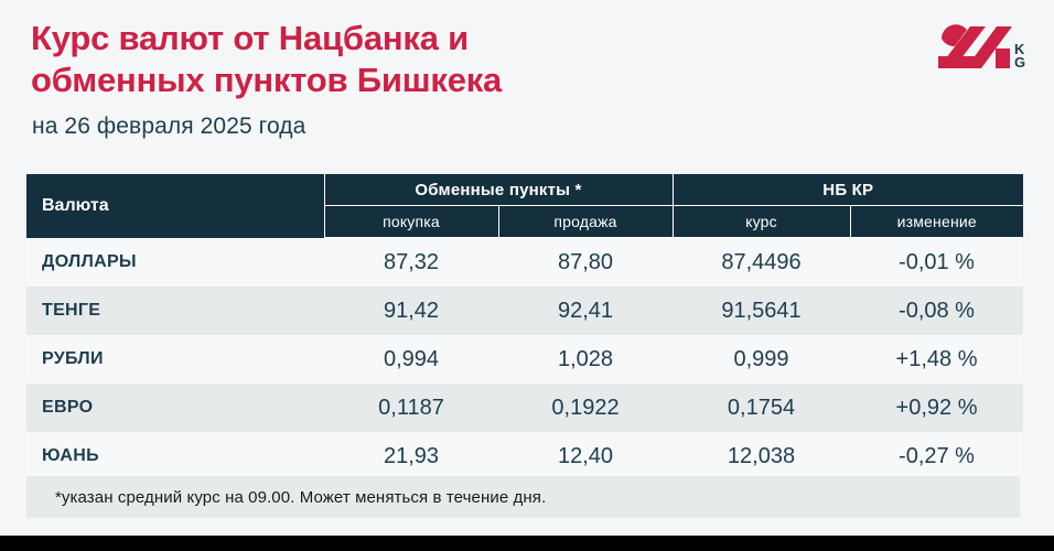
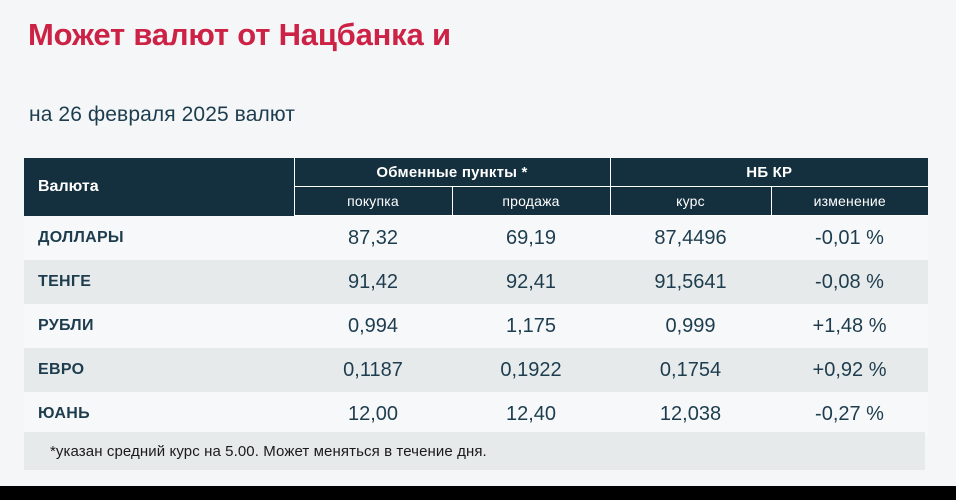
- Курс валют от Нацбанка и
+ Может валют от Нацбанка и
- обменных пунктов Бишкека
- на 26 февраля 2025 года
+ на 26 февраля 2025 валют
- K
- G
  Валюта	Обменные пункты *	НБ КР
  покупка	продажа	курс	изменение
- ДОЛЛАРЫ	87,32	87,80	87,4496	-0,01 %
+ ДОЛЛАРЫ	87,32	69,19	87,4496	-0,01 %
  ТЕНГЕ	91,42	92,41	91,5641	-0,08 %
- РУБЛИ	0,994	1,028	0,999	+1,48 %
+ РУБЛИ	0,994	1,175	0,999	+1,48 %
  ЕВРО	0,1187	0,1922	0,1754	+0,92 %
- ЮАНЬ	21,93	12,40	12,038	-0,27 %
+ ЮАНЬ	12,00	12,40	12,038	-0,27 %
- *указан средний курс на 09.00. Может меняться в течение дня.
+ *указан средний курс на 5.00. Может меняться в течение дня.
